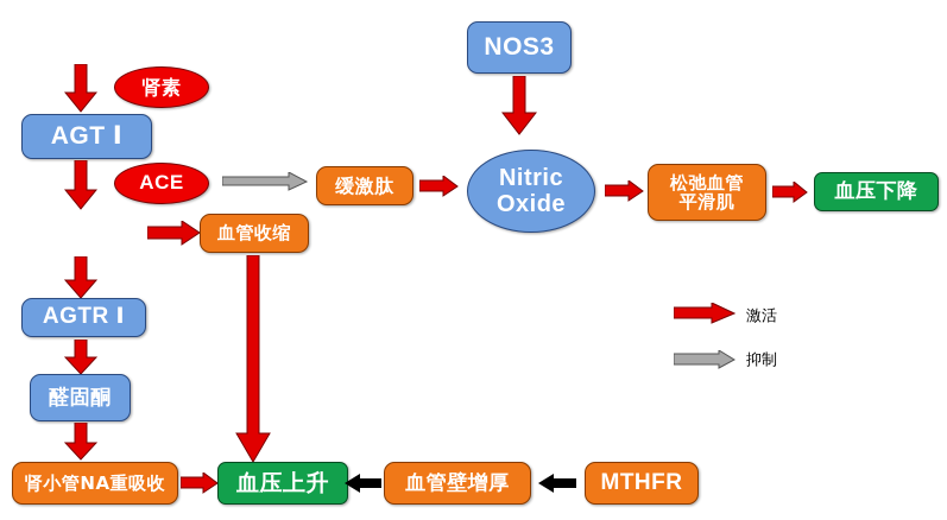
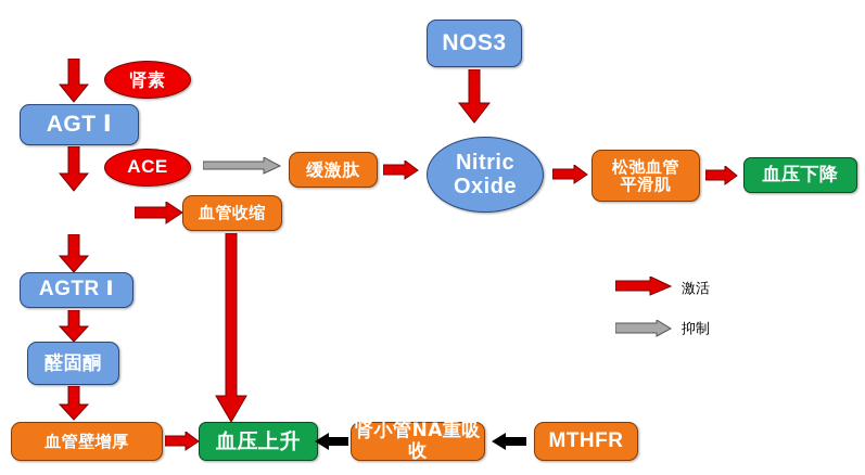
  肾素
  AGT Ⅰ
  ACE
  血管收缩
  AGTR Ⅰ
  醛固酮
- 肾小管NA重吸收
+ 血管壁增厚
  血压上升
  缓激肽
  NOS3
  Nitric
  Oxide
  松弛血管
  平滑肌
  血压下降
- 血管壁增厚
+ 肾小管NA重吸收
  MTHFR
  激活
  抑制
